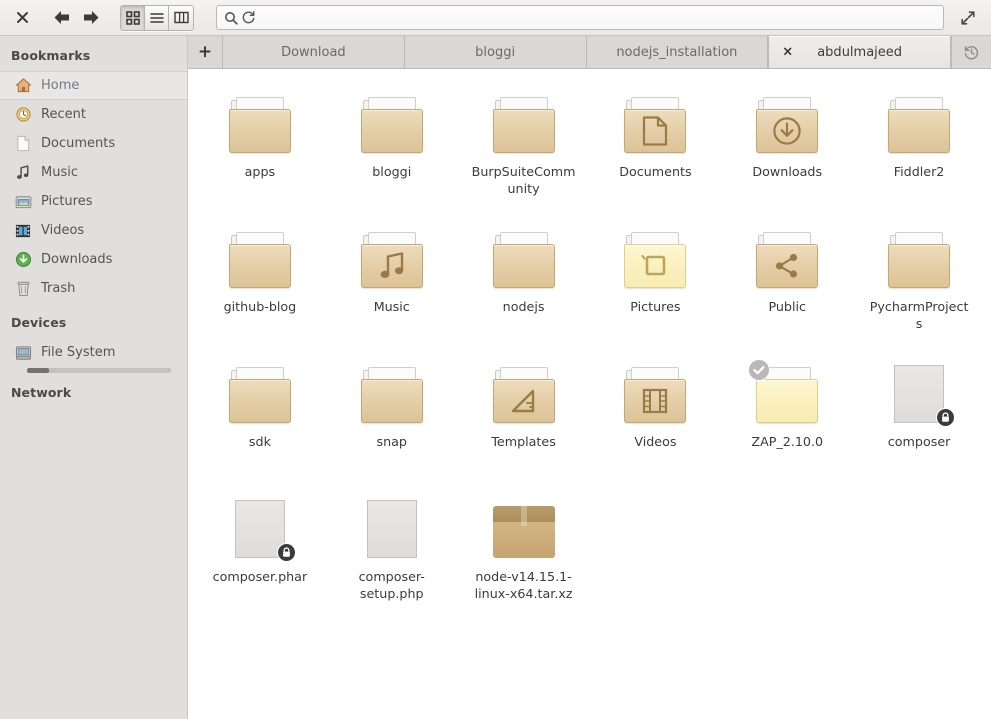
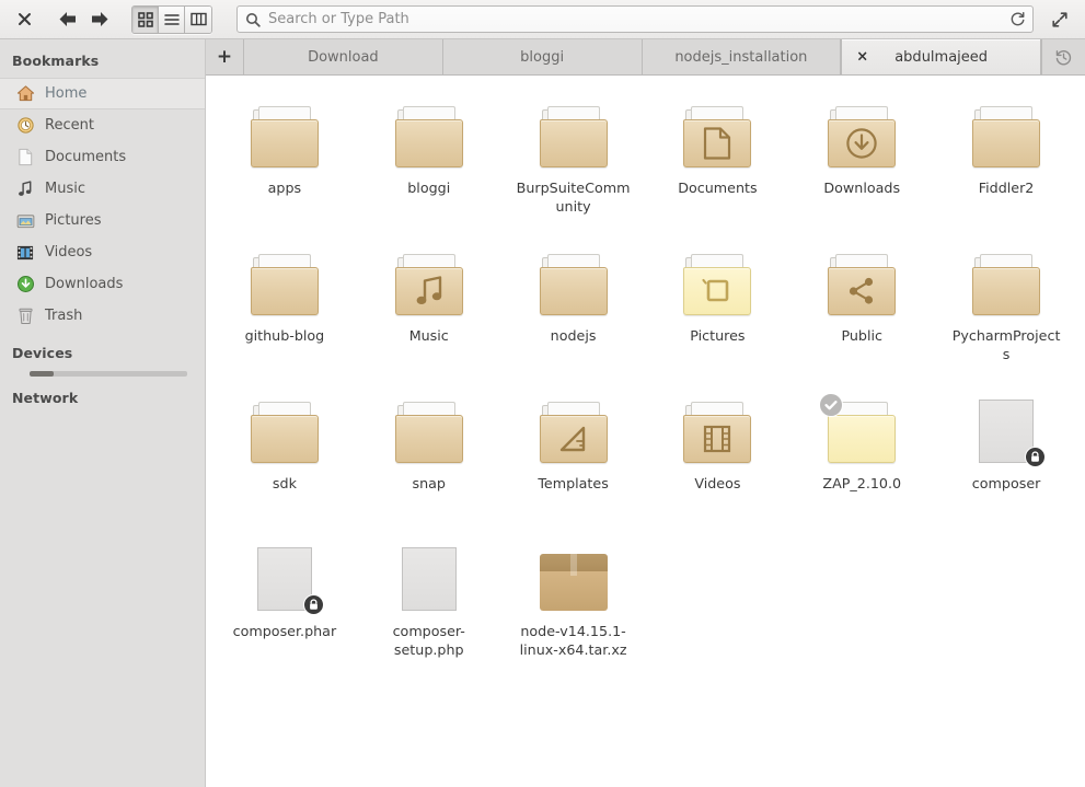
+ Search or Type Path
  Bookmarks
  Home
  Recent
  Documents
  Music
  Pictures
  Videos
  Downloads
  Trash
  Devices
- File System
  Network
  +
  Download
  bloggi
  nodejs_installation
  ×
  abdulmajeed
  apps
  bloggi
  BurpSuiteCommunity
  Documents
  Downloads
  Fiddler2
  github-blog
  Music
  nodejs
  Pictures
  Public
  PycharmProjects
  sdk
  snap
  Templates
  Videos
  ZAP_2.10.0
  composer
  composer.phar
  composer-setup.php
  node-v14.15.1-linux-x64.tar.xz
